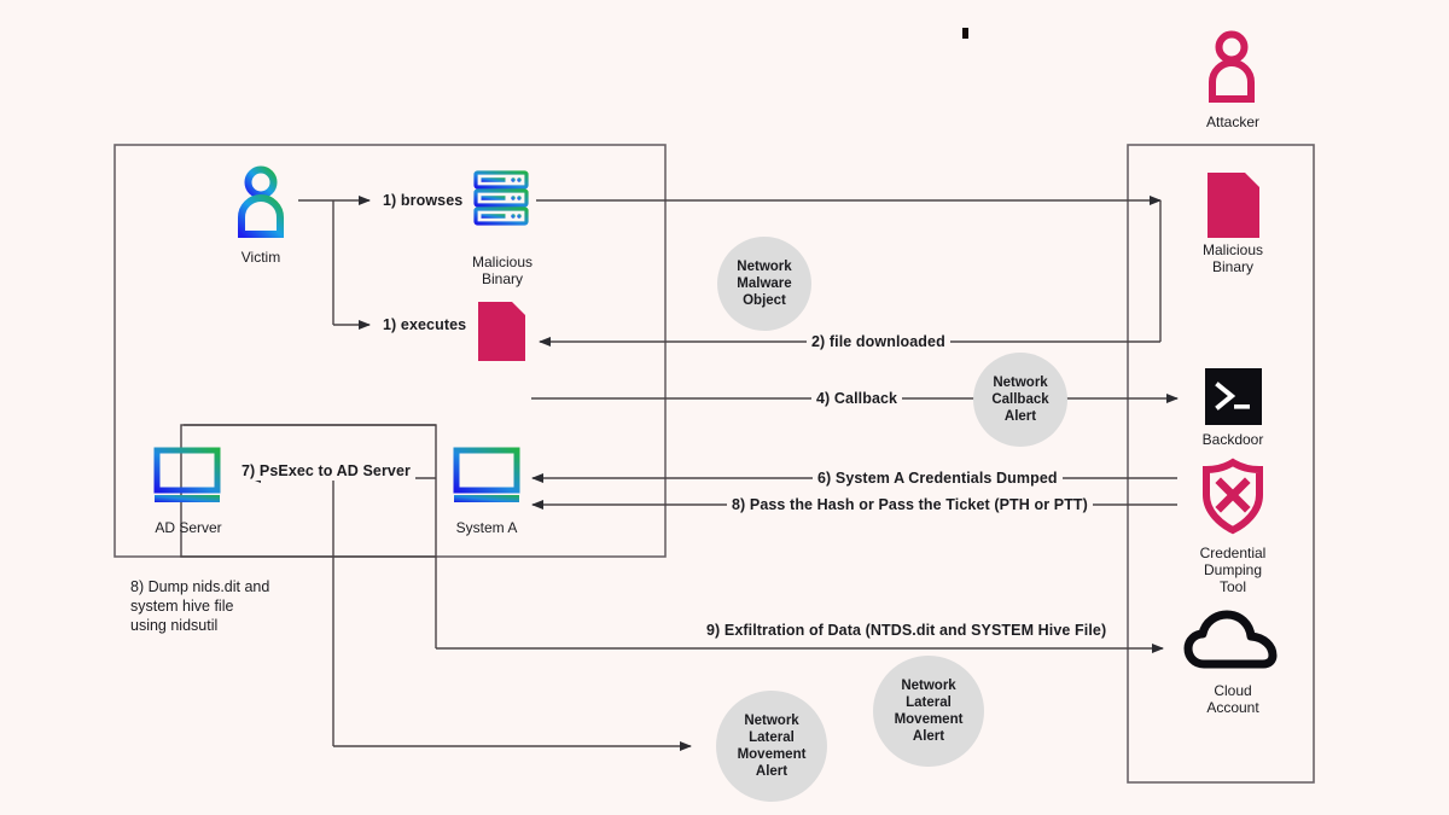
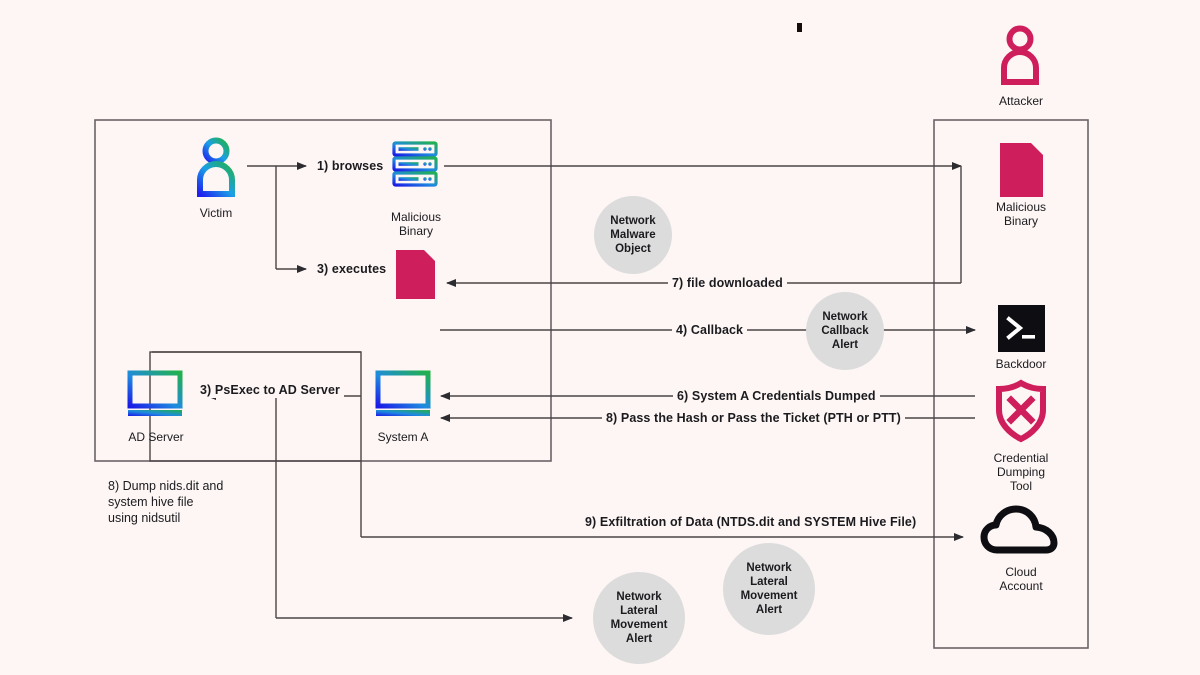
  1) browses
- 1) executes
+ 3) executes
- 2) file downloaded
+ 7) file downloaded
  4) Callback
  6) System A Credentials Dumped
  8) Pass the Hash or Pass the Ticket (PTH or PTT)
- 7) PsExec to AD Server
+ 3) PsExec to AD Server
  9) Exfiltration of Data (NTDS.dit and SYSTEM Hive File)
  8) Dump nids.dit and
  system hive file
  using nidsutil
  Victim
  Malicious
  Binary
  AD Server
  System A
  Attacker
  Malicious
  Binary
  Backdoor
  Credential
  Dumping
  Tool
  Cloud
  Account
  Network
  Malware
  Object
  Network
  Callback
  Alert
  Network
  Lateral
  Movement
  Alert
  Network
  Lateral
  Movement
  Alert
